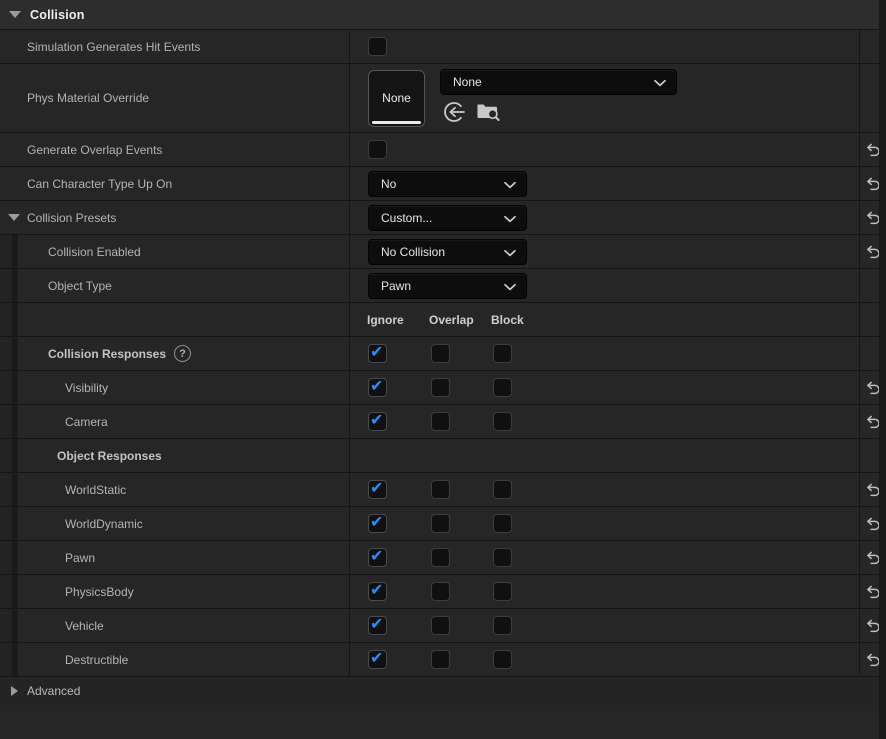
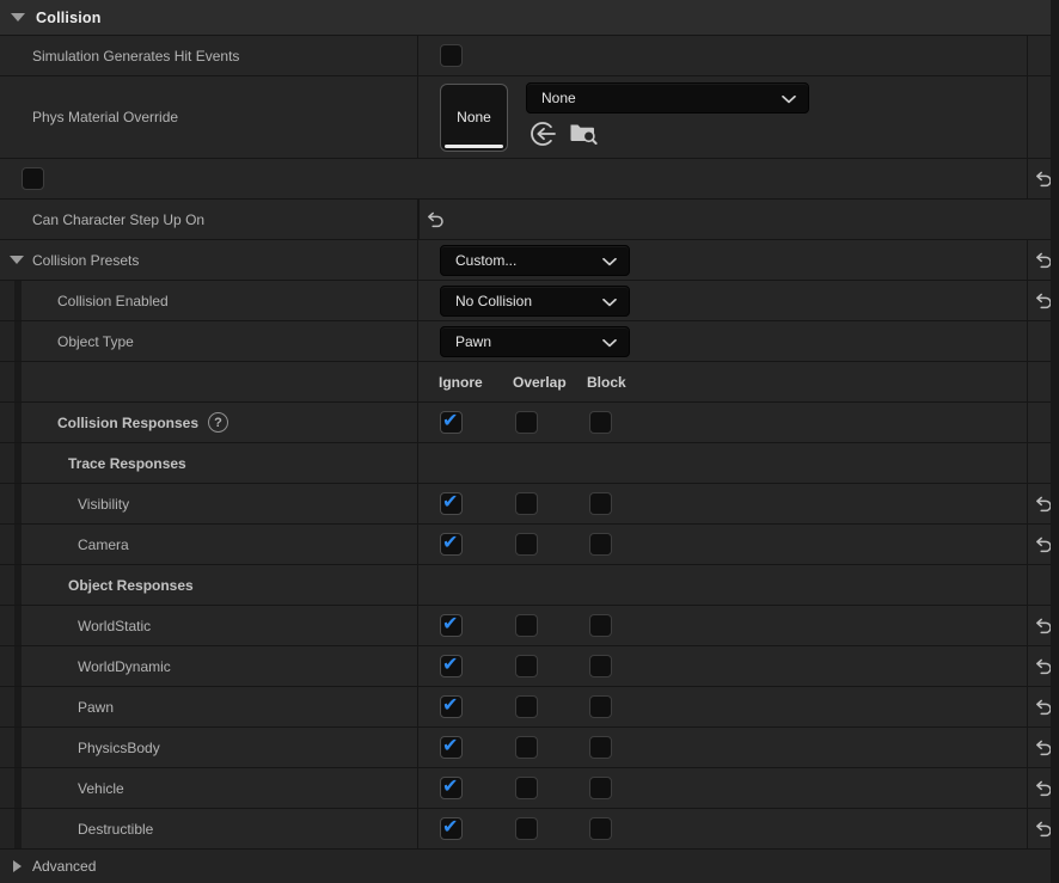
  Collision
  Simulation Generates Hit Events
  Phys Material Override
  None
  None
- Generate Overlap Events
- Can Character Type Up On
+ Can Character Step Up On
- No
  Collision Presets
  Custom...
  Collision Enabled
  No Collision
  Object Type
  Pawn
  Ignore
  Overlap
  Block
  Collision Responses
  ?
+ Trace Responses
  Visibility
  Camera
  Object Responses
  WorldStatic
  WorldDynamic
  Pawn
  PhysicsBody
  Vehicle
  Destructible
  Advanced
